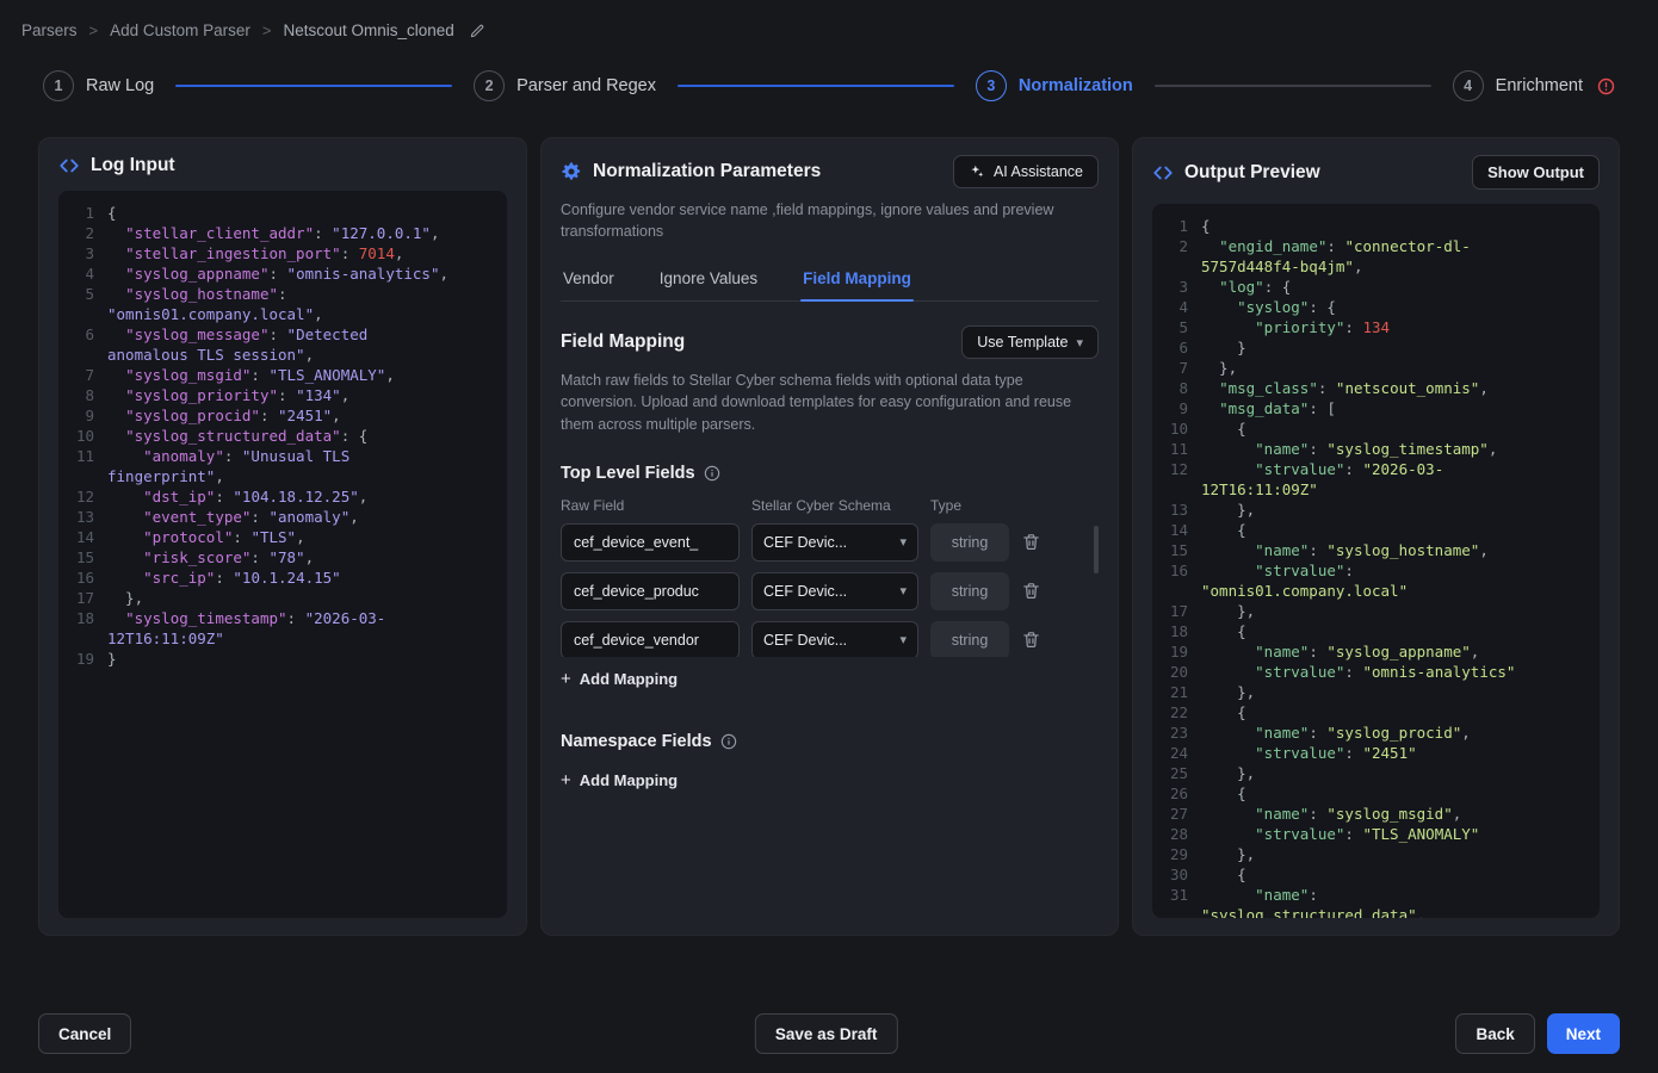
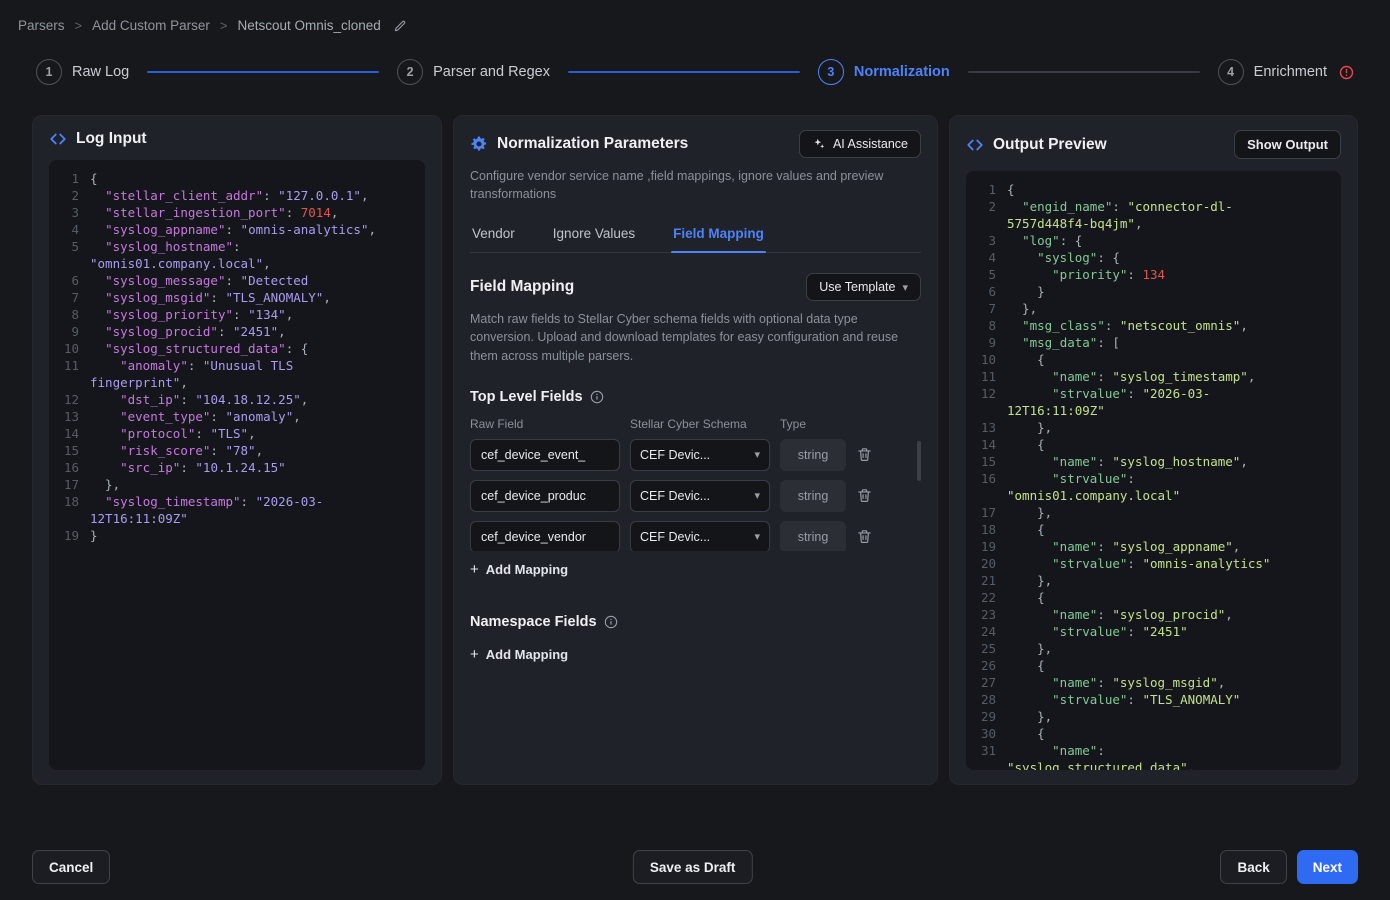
  Parsers
  >
  Add Custom Parser
  >
  Netscout Omnis_cloned
  1
  Raw Log
  2
  Parser and Regex
  3
  Normalization
  4
  Enrichment
  Log Input
  1
  {
  2
  "stellar_client_addr": "127.0.0.1",
  3
  "stellar_ingestion_port": 7014,
  4
  "syslog_appname": "omnis-analytics",
  5
  "syslog_hostname":
  "omnis01.company.local",
  6
  "syslog_message": "Detected
- anomalous TLS session",
  7
  "syslog_msgid": "TLS_ANOMALY",
  8
  "syslog_priority": "134",
  9
  "syslog_procid": "2451",
  10
  "syslog_structured_data": {
  11
  "anomaly": "Unusual TLS
  fingerprint",
  12
  "dst_ip": "104.18.12.25",
  13
  "event_type": "anomaly",
  14
  "protocol": "TLS",
  15
  "risk_score": "78",
  16
  "src_ip": "10.1.24.15"
  17
  },
  18
  "syslog_timestamp": "2026-03-
  12T16:11:09Z"
  19
  }
  Normalization Parameters
  AI Assistance
  Configure vendor service name ,field mappings, ignore values and preview transformations
  Vendor
  Ignore Values
  Field Mapping
  Field Mapping
  Use Template
  ▾
  Match raw fields to Stellar Cyber schema fields with optional data type conversion. Upload and download templates for easy configuration and reuse them across multiple parsers.
  Top Level Fields
  Raw Field
  Stellar Cyber Schema
  Type
  cef_device_event_
  CEF Devic...
  ▾
  string
  cef_device_produc
  CEF Devic...
  ▾
  string
  cef_device_vendor
  CEF Devic...
  ▾
  string
  +
  Add Mapping
  Namespace Fields
  +
  Add Mapping
  Output Preview
  Show Output
  1
  {
  2
  "engid_name": "connector-dl-
  5757d448f4-bq4jm",
  3
  "log": {
  4
  "syslog": {
  5
  "priority": 134
  6
  }
  7
  },
  8
  "msg_class": "netscout_omnis",
  9
  "msg_data": [
  10
  {
  11
  "name": "syslog_timestamp",
  12
  "strvalue": "2026-03-
  12T16:11:09Z"
  13
  },
  14
  {
  15
  "name": "syslog_hostname",
  16
  "strvalue":
  "omnis01.company.local"
  17
  },
  18
  {
  19
  "name": "syslog_appname",
  20
  "strvalue": "omnis-analytics"
  21
  },
  22
  {
  23
  "name": "syslog_procid",
  24
  "strvalue": "2451"
  25
  },
  26
  {
  27
  "name": "syslog_msgid",
  28
  "strvalue": "TLS_ANOMALY"
  29
  },
  30
  {
  31
  "name":
  "syslog_structured_data"
  Cancel
  Save as Draft
  Back
  Next
